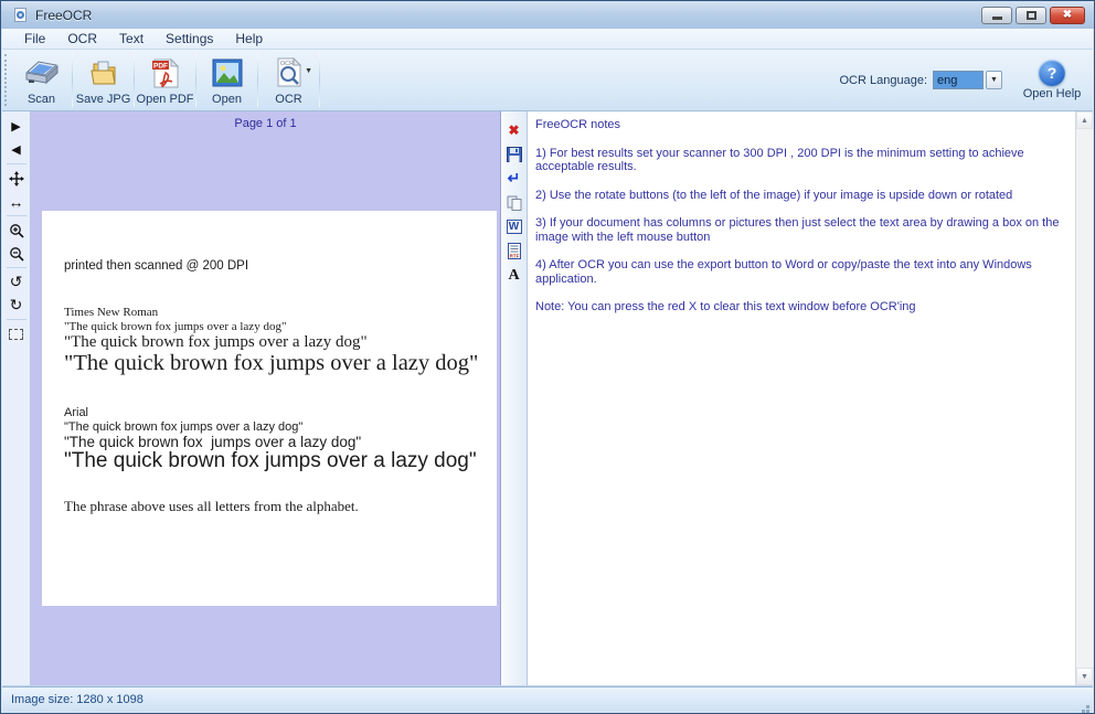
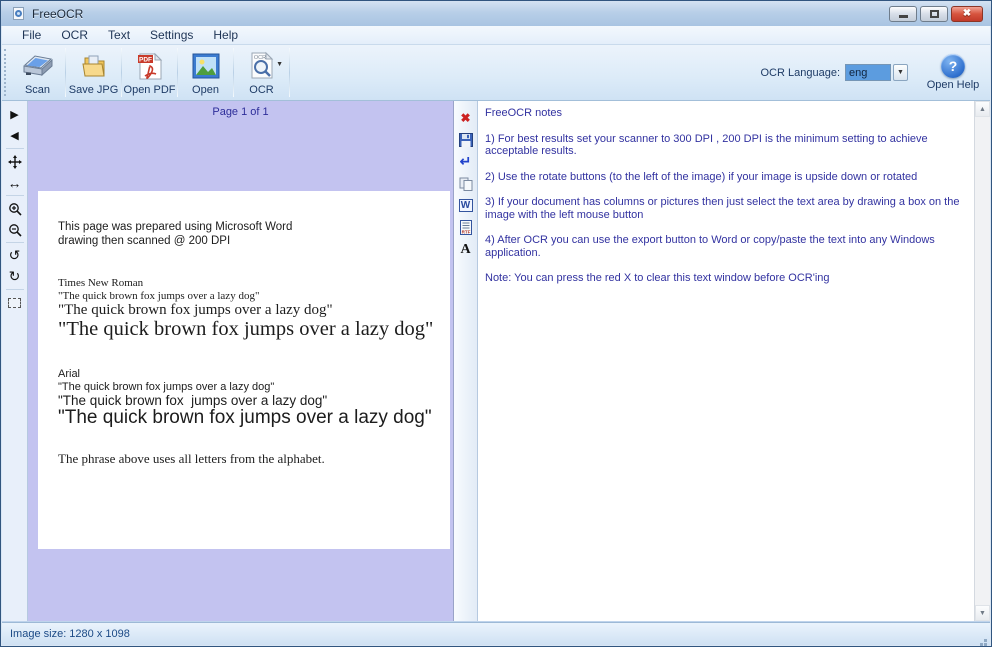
  FreeOCR
  ✖
  File
  OCR
  Text
  Settings
  Help
  Scan
  Save JPG
  Open PDF
  Open
  OCR
  OCR Language:
  eng
  ?
  Open Help
  ▶
  ◀
  ↔
  ↺
  ↻
  Page 1 of 1
+ This page was prepared using Microsoft Word
- printed then scanned @ 200 DPI
+ drawing then scanned @ 200 DPI
  Times New Roman
  "The quick brown fox jumps over a lazy dog"
  "The quick brown fox jumps over a lazy dog"
  "The quick brown fox jumps over a lazy dog"
  Arial
  "The quick brown fox jumps over a lazy dog"
  "The quick brown fox jumps over a lazy dog"
  "The quick brown fox jumps over a lazy dog"
  The phrase above uses all letters from the alphabet.
  ✖
  ↵
  W
  A
  FreeOCR notes
  1) For best results set your scanner to 300 DPI , 200 DPI is the minimum setting to achieve acceptable results.
  2) Use the rotate buttons (to the left of the image) if your image is upside down or rotated
  3) If your document has columns or pictures then just select the text area by drawing a box on the image with the left mouse button
  4) After OCR you can use the export button to Word or copy/paste the text into any Windows application.
  Note: You can press the red X to clear this text window before OCR'ing
  Image size: 1280 x 1098
